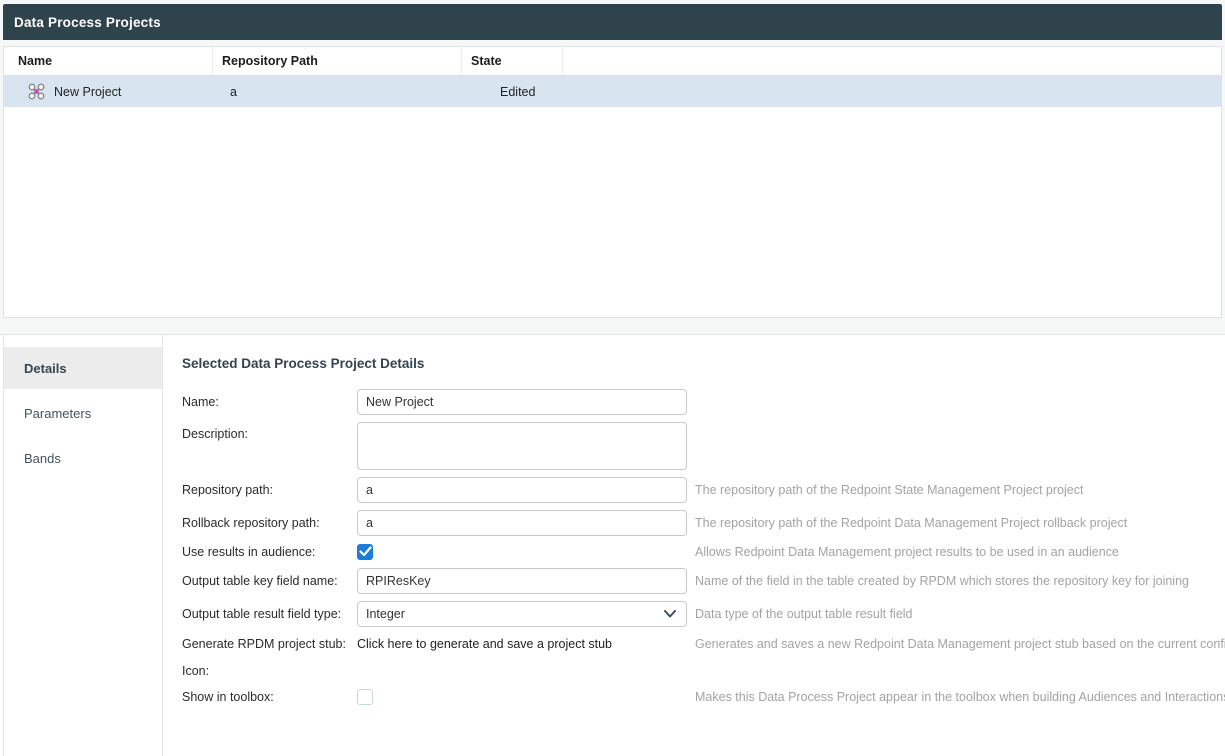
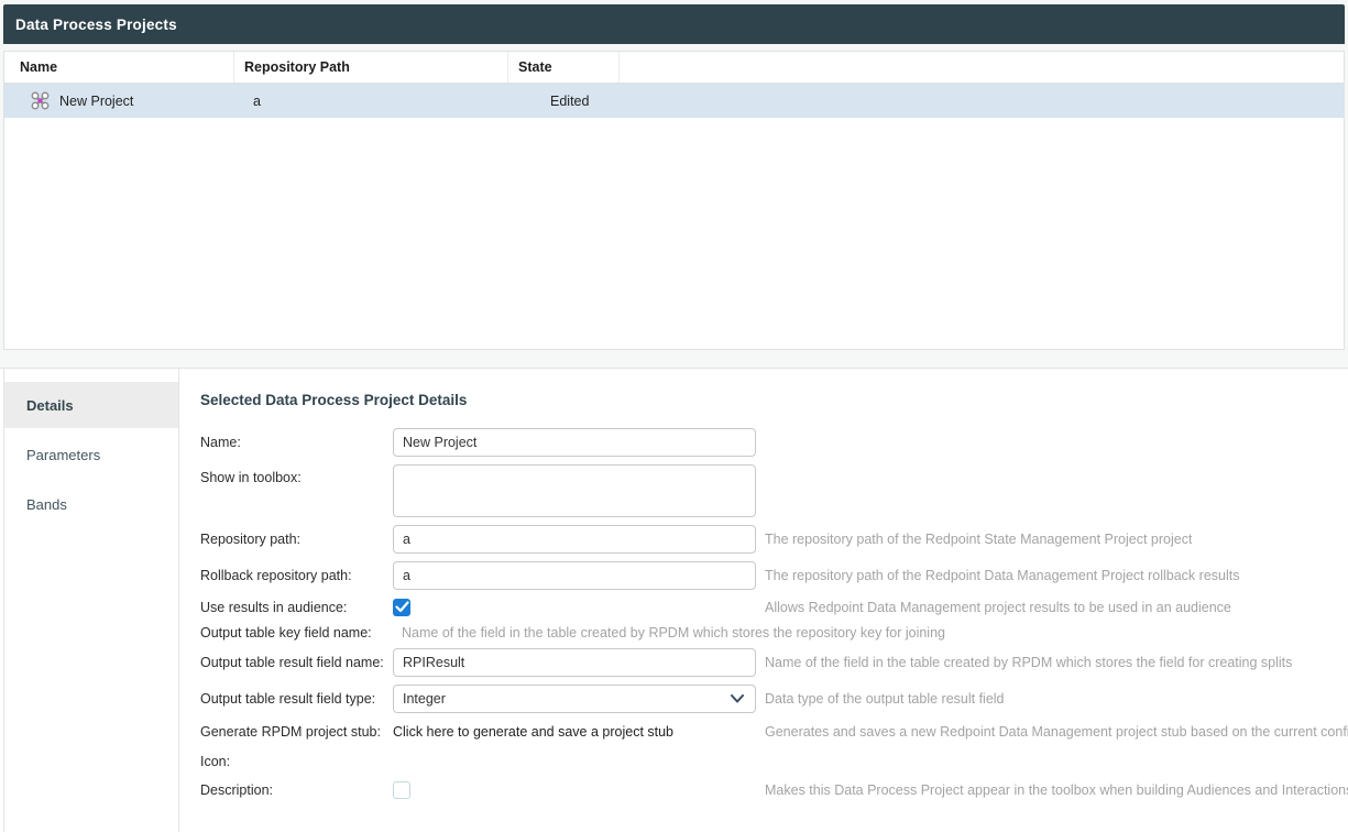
  Data Process Projects
  Name
  Repository Path
  State
  New Project
  a
  Edited
  Details
  Parameters
  Bands
  Selected Data Process Project Details
  Name:
  New Project
- Description:
+ Show in toolbox:
  Repository path:
  a
  The repository path of the Redpoint State Management Project project
  Rollback repository path:
  a
- The repository path of the Redpoint Data Management Project rollback project
+ The repository path of the Redpoint Data Management Project rollback results
  Use results in audience:
  Allows Redpoint Data Management project results to be used in an audience
  Output table key field name:
- RPIResKey
  Name of the field in the table created by RPDM which stores the repository key for joining
+ Output table result field name:
+ RPIResult
+ Name of the field in the table created by RPDM which stores the field for creating splits
  Output table result field type:
  Integer
  Data type of the output table result field
  Generate RPDM project stub:
  Click here to generate and save a project stub
  Generates and saves a new Redpoint Data Management project stub based on the current conf
  Icon:
- Show in toolbox:
+ Description:
  Makes this Data Process Project appear in the toolbox when building Audiences and Interaction
